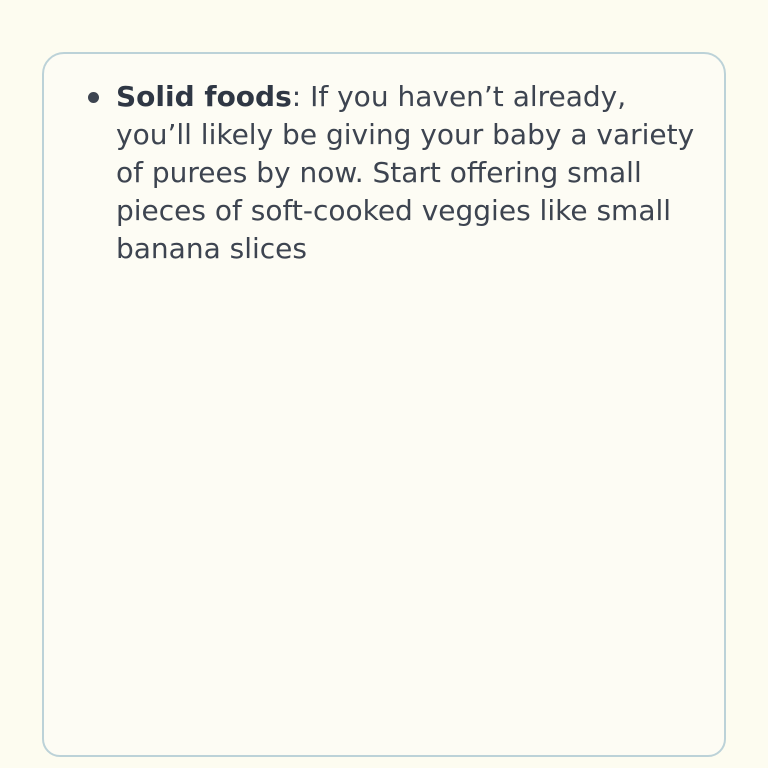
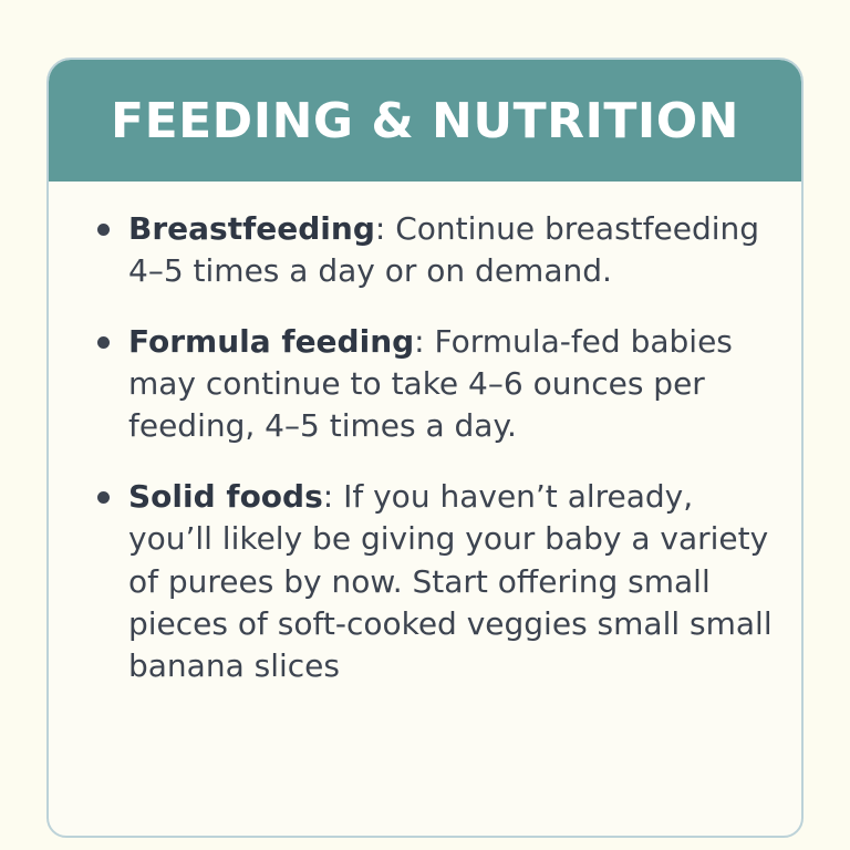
+ FEEDING & NUTRITION
+ Breastfeeding: Continue breastfeeding 4–5 times a day or on demand.
+ Formula feeding: Formula-fed babies may continue to take 4–6 ounces per feeding, 4–5 times a day.
- Solid foods: If you haven’t already, you’ll likely be giving your baby a variety of purees by now. Start offering small pieces of soft-cooked veggies like small banana slices
+ Solid foods: If you haven’t already, you’ll likely be giving your baby a variety of purees by now. Start offering small pieces of soft-cooked veggies small small banana slices
